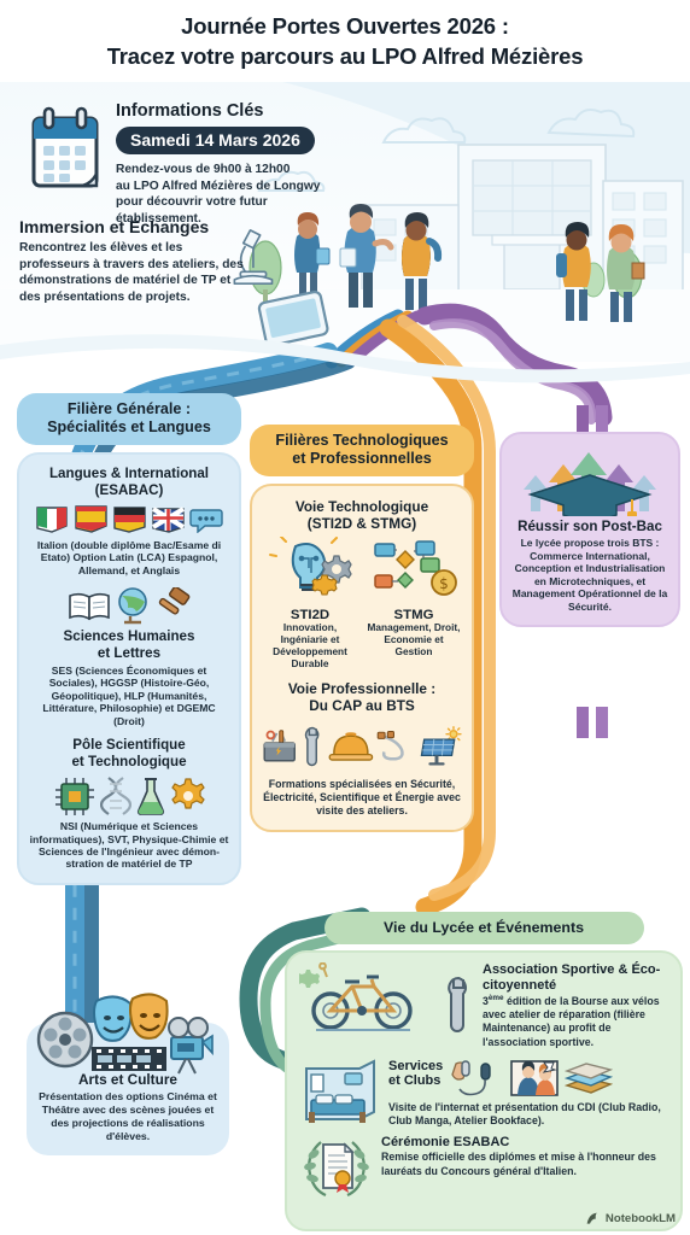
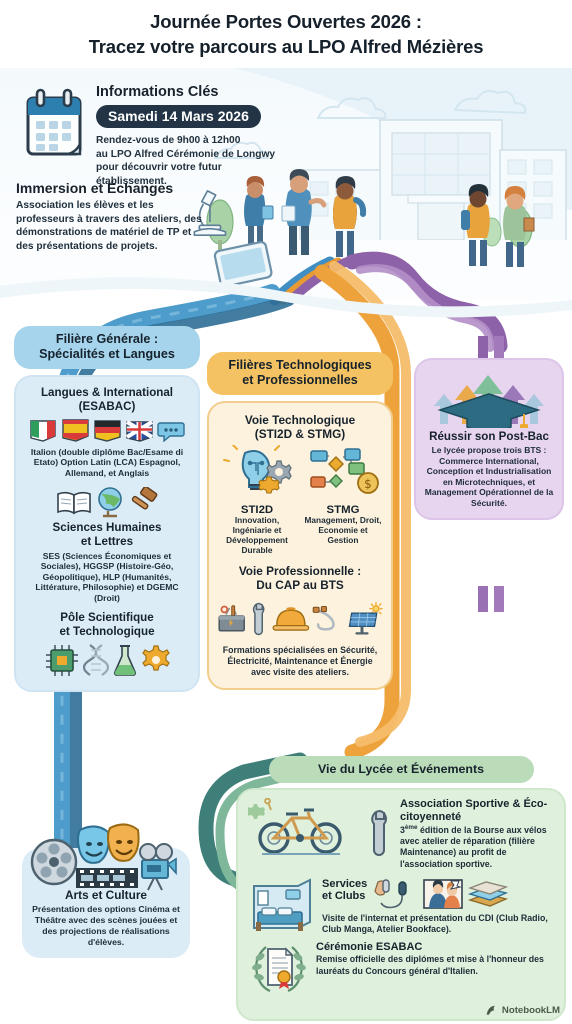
  Journée Portes Ouvertes 2026 :
  Tracez votre parcours au LPO Alfred Mézières
  Informations Clés
  Samedi 14 Mars 2026
  Rendez-vous de 9h00 à 12h00
- au LPO Alfred Mézières de Longwy pour découvrir votre futur établissement.
+ au LPO Alfred Cérémonie de Longwy pour découvrir votre futur établissement.
  Immersion et Échanges
- Rencontrez les élèves et les professeurs à travers des ateliers, des démonstrations de matériel de TP et des présentations de projets.
+ Association les élèves et les professeurs à travers des ateliers, des démonstrations de matériel de TP et des présentations de projets.
  Filière Générale :
  Spécialités et Langues
  Langues & International
  (ESABAC)
  Italion (double diplôme Bac/Esame di Etato) Option Latin (LCA) Espagnol, Allemand, et Anglais
  Sciences Humaines
  et Lettres
  SES (Sciences Économiques et Sociales), HGGSP (Histoire-Géo, Géopolitique), HLP (Humanités, Littérature, Philosophie) et DGEMC (Droit)
  Pôle Scientifique
  et Technologique
- NSI (Numérique et Sciences informatiques), SVT, Physique-Chimie et Sciences de l'Ingénieur avec démon-stration de matériel de TP
  Arts et Culture
  Présentation des options Cinéma et Théâtre avec des scènes jouées et des projections de réalisations d'élèves.
  Filières Technologiques
  et Professionnelles
  Voie Technologique
  (STI2D & STMG)
  STI2D
  Innovation, Ingéniarie et Développement Durable
  $
  STMG
  Management, Droit, Economie et Gestion
  Voie Professionnelle :
  Du CAP au BTS
- Formations spécialisées en Sécurité, Électricité, Scientifique et Énergie avec visite des ateliers.
+ Formations spécialisées en Sécurité, Électricité, Maintenance et Énergie avec visite des ateliers.
  Réussir son Post-Bac
  Le lycée propose trois BTS : Commerce International, Conception et Industrialisation en Microtechniques, et Management Opérationnel de la Sécurité.
  Vie du Lycée et Événements
  Association Sportive & Éco-citoyenneté
  3 édition de la Bourse aux vélos avec atelier de réparation (filière Maintenance) au profit de l'association sportive.
  Services
  et Clubs
  Visite de l'internat et présentation du CDI (Club Radio, Club Manga, Atelier Bookface).
  Cérémonie ESABAC
  Remise officielle des diplómes et mise à l'honneur des lauréats du Concours général d'Italien.
  NotebookLM
